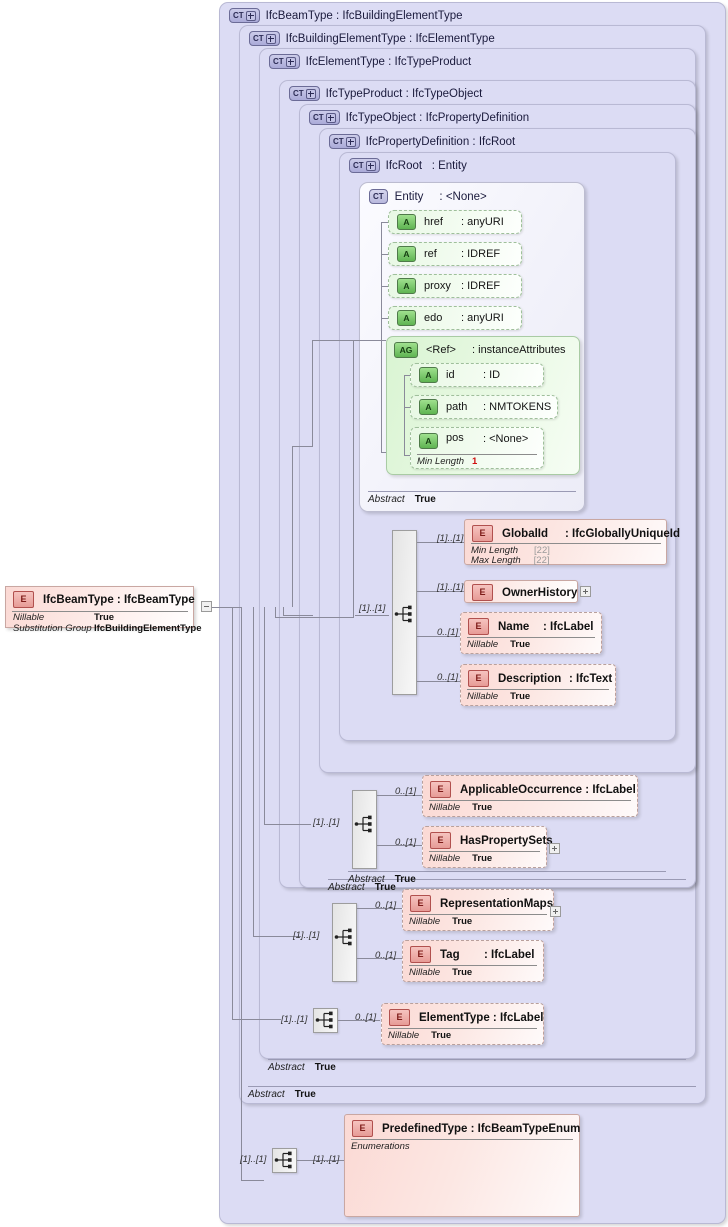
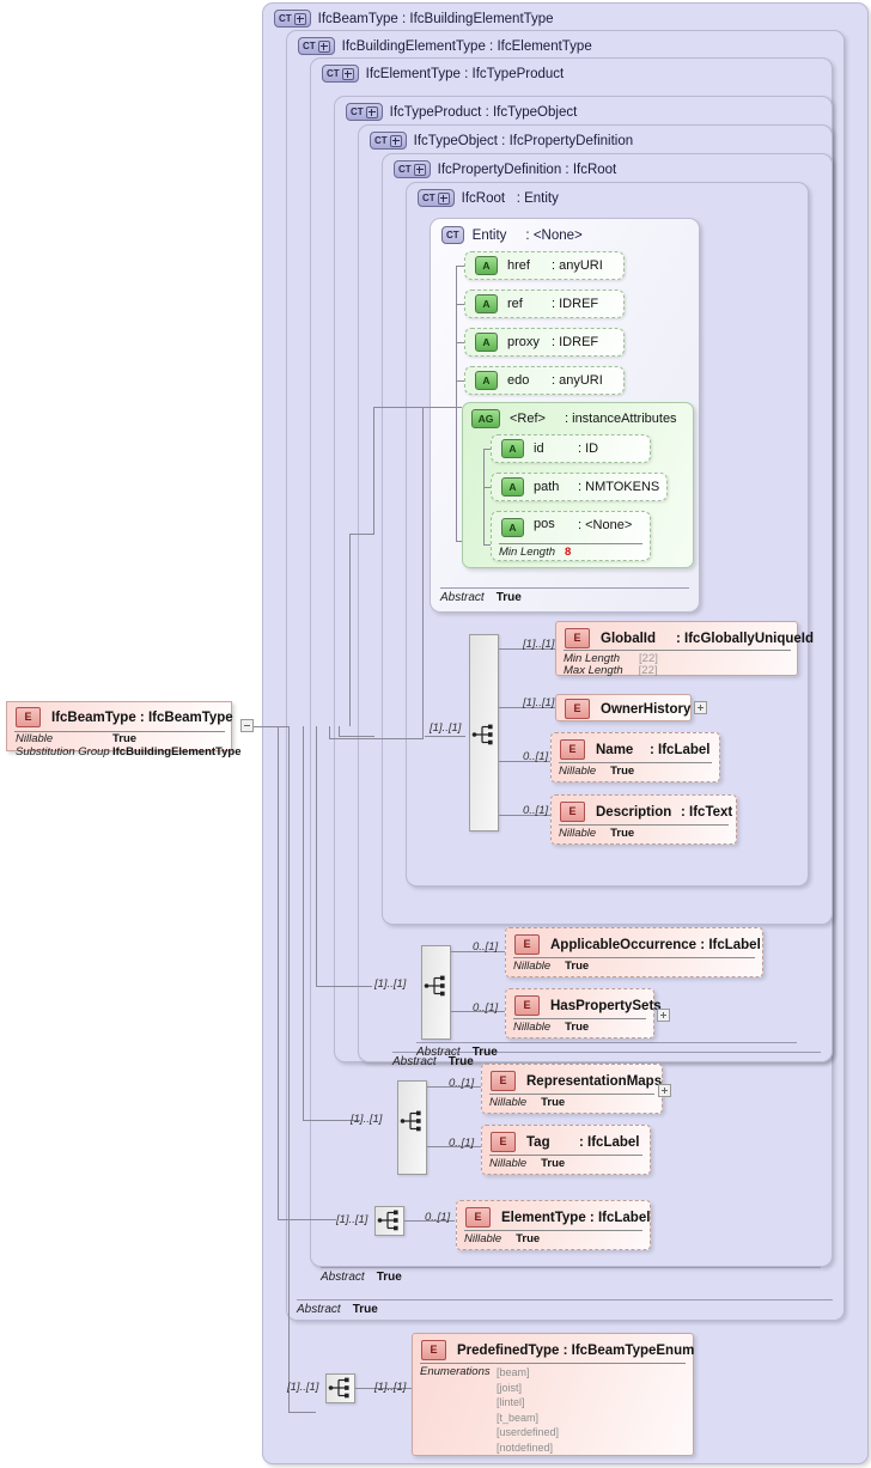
  CT
  IfcBeamType : IfcBuildingElementType
  CT
  IfcBuildingElementType : IfcElementType
  Abstract
  True
  CT
  IfcElementType : IfcTypeProduct
  Abstract
  True
  CT
  IfcTypeProduct : IfcTypeObject
  CT
  IfcTypeObject : IfcPropertyDefinition
  CT
  IfcPropertyDefinition : IfcRoot
  Abstract
  True
  CT
  IfcRoot : Entity
  Abstract
  True
  CT
  Entity : <None>
  Abstract
  True
  A
  href
  : anyURI
  A
  ref
  : IDREF
  A
  proxy
  : IDREF
  A
  edo
  : anyURI
  AG
  <Ref>
  : instanceAttributes
  A
  id
  : ID
  A
  path
  : NMTOKENS
  A
  pos
  : <None>
  Min Length
- 1
+ 8
  E
  IfcBeamType : IfcBeamType
  Nillable
  True
  Substitution Group
  IfcBuildingElementType
  [1]..[1]
  [1]..[1]
  E
  GlobalId
  : IfcGloballyUniqueId
  Min Length
  [22]
  Max Length
  [22]
  [1]..[1]
  E
  OwnerHistory
  0..[1]
  E
  Name
  : IfcLabel
  Nillable
  True
  0..[1]
  E
  Description
  : IfcText
  Nillable
  True
  [1]..[1]
  0..[1]
  E
  ApplicableOccurrence : IfcLabel
  Nillable
  True
  0..[1]
  E
  HasPropertySets
  Nillable
  True
  [1]..[1]
  0..[1]
  E
  RepresentationMaps
  Nillable
  True
  0..[1]
  E
  Tag
  : IfcLabel
  Nillable
  True
  [1]..[1]
  0..[1]
  E
  ElementType : IfcLabel
  Nillable
  True
  [1]..[1]
  [1]..[1]
  E
  PredefinedType : IfcBeamTypeEnum
  Enumerations
+ [beam]
+ [joist]
+ [lintel]
+ [t_beam]
+ [userdefined]
+ [notdefined]
